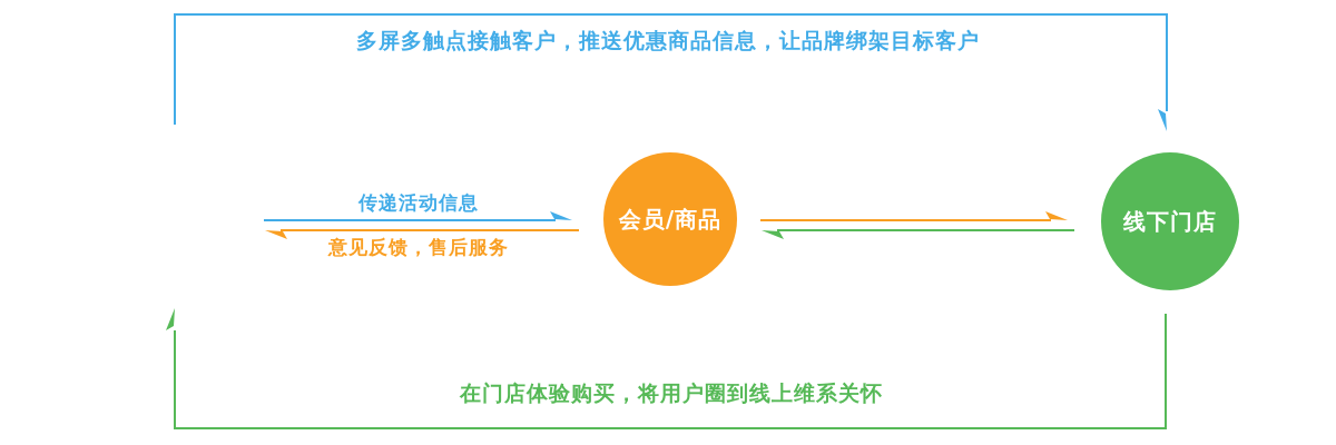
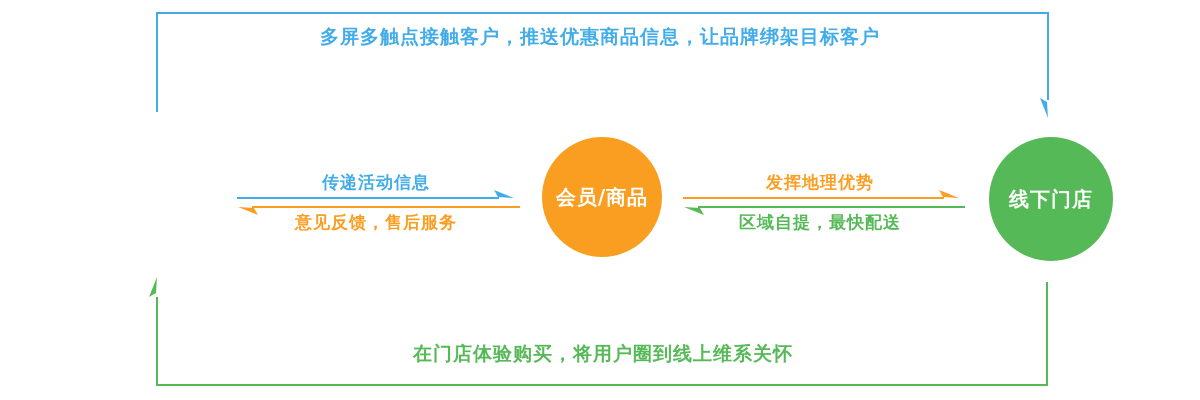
  会员/商品
  线下门店
  多屏多触点接触客户，推送优惠商品信息，让品牌绑架目标客户
  传递活动信息
  意见反馈，售后服务
+ 发挥地理优势
+ 区域自提，最快配送
  在门店体验购买，将用户圈到线上维系关怀
